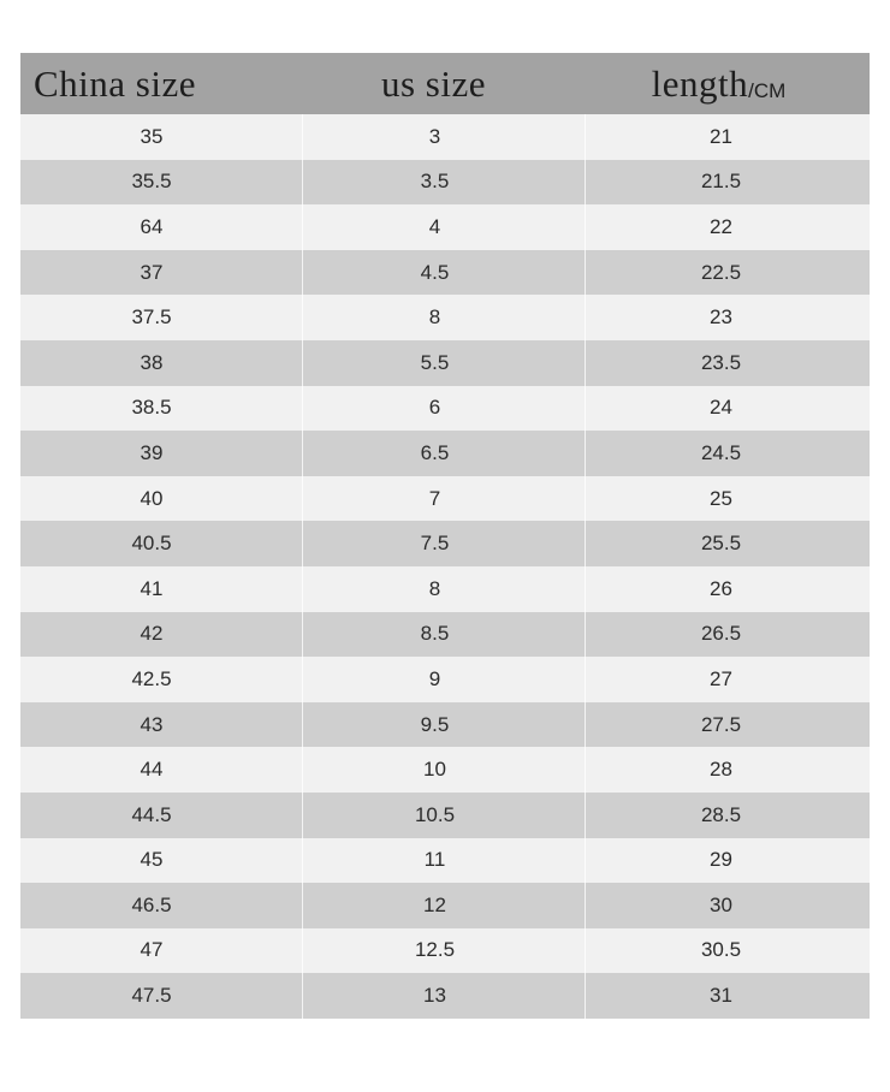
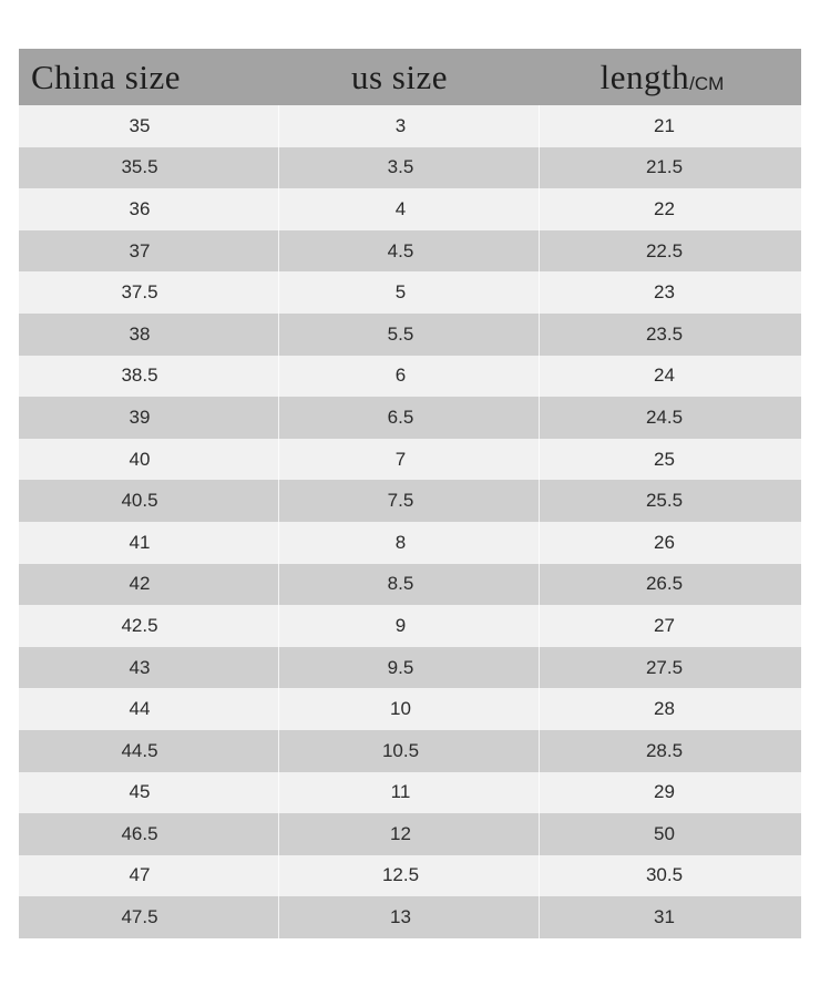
  China size	us size	length/CM
  35	3	21
  35.5	3.5	21.5
- 64	4	22
+ 36	4	22
  37	4.5	22.5
- 37.5	8	23
+ 37.5	5	23
  38	5.5	23.5
  38.5	6	24
  39	6.5	24.5
  40	7	25
  40.5	7.5	25.5
  41	8	26
  42	8.5	26.5
  42.5	9	27
  43	9.5	27.5
  44	10	28
  44.5	10.5	28.5
  45	11	29
- 46.5	12	30
+ 46.5	12	50
  47	12.5	30.5
  47.5	13	31
